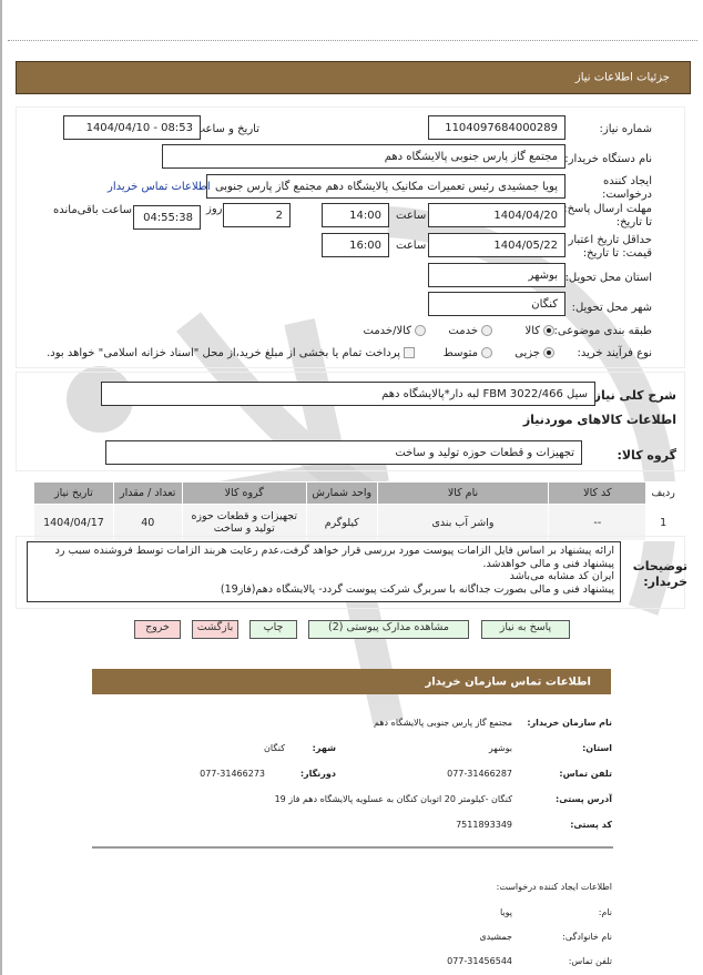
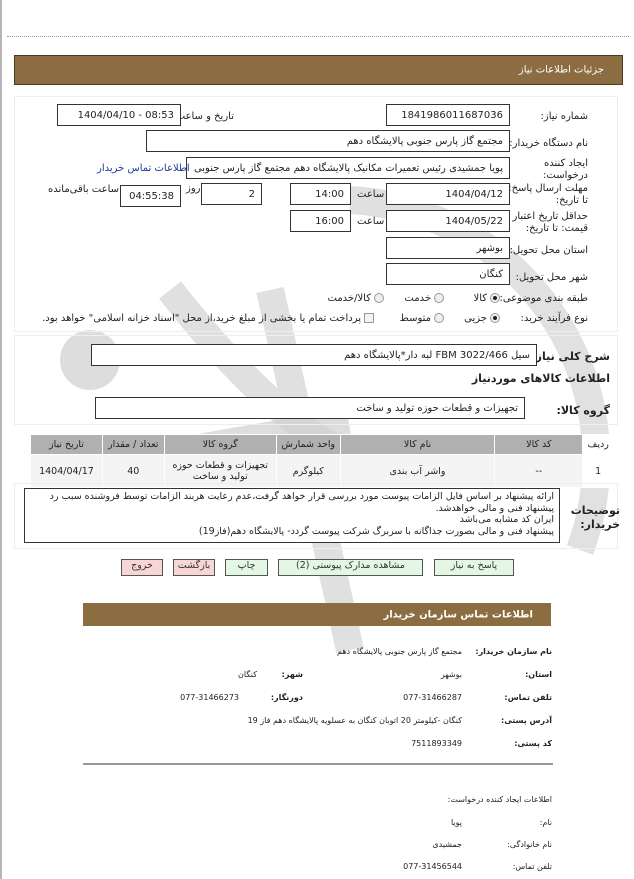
  جزئیات اطلاعات نیاز
  شماره نیاز:
- 1104097684000289
+ 1841986011687036
  1404/04/10 - 08:53
  نام دستگاه خریدار:
  مجتمع گاز پارس جنوبی پالایشگاه دهم
  ایجاد کننده درخواست:
  پویا جمشیدی رئیس تعمیرات مکانیک پالایشگاه دهم مجتمع گاز پارس جنوبی
  اطلاعات تماس خریدار
  مهلت ارسال پاسخ تا تاریخ:
- 1404/04/20
+ 1404/04/12
  ساعت
  14:00
  روز
  2
  04:55:38
  ساعت باقی‌مانده
  حداقل تاریخ اعتبار قیمت: تا تاریخ:
  1404/05/22
  ساعت
  16:00
  استان محل تحویل:
  بوشهر
  شهر محل تحویل:
  کنگان
  طبقه بندی موضوعی:
  کالا
  خدمت
  کالا/خدمت
  نوع فرآیند خرید:
  جزیی
  متوسط
  پرداخت تمام یا بخشی از مبلغ خرید،از محل "اسناد خزانه اسلامی" خواهد بود.
  شرح کلی نیاز
  سیل FBM 3022/466 لبه دار*پالایشگاه دهم
  اطلاعات کالاهای موردنیاز
  گروه کالا:
  تجهیزات و قطعات حوزه تولید و ساخت
  ردیف	کد کالا	نام کالا	واحد شمارش	گروه کالا	تعداد / مقدار	تاریخ نیاز
  1	--	واشر آب بندی	کیلوگرم	تجهیزات و قطعات حوزه تولید و ساخت	40	1404/04/17
  توضیحات خریدار:
  ارائه پیشنهاد بر اساس فایل الزامات پیوست مورد بررسی قرار خواهد گرفت،عدم رعایت هربند الزامات توسط فروشنده سبب رد پیشنهاد فنی و مالی خواهدشد.
  ایران کد مشابه می‌باشد
  پیشنهاد فنی و مالی بصورت جداگانه با سربرگ شرکت پیوست گردد- پالایشگاه دهم(فاز19)
  پاسخ به نیاز
  مشاهده مدارک پیوستی (2)
  چاپ
  بازگشت
  خروج
  اطلاعات تماس سازمان خریدار
  نام سازمان خریدار:
  مجتمع گاز پارس جنوبی پالایشگاه دهم
  استان:
  بوشهر
  شهر:
  کنگان
  تلفن تماس:
  077-31466287
  دورنگار:
  077-31466273
  آدرس پستی:
  کنگان -کیلومتر 20 اتوبان کنگان به عسلویه پالایشگاه دهم فاز 19
  کد پستی:
  7511893349
  اطلاعات ایجاد کننده درخواست:
  نام:
  پویا
  نام خانوادگی:
  جمشیدی
  تلفن تماس:
  077-31456544
